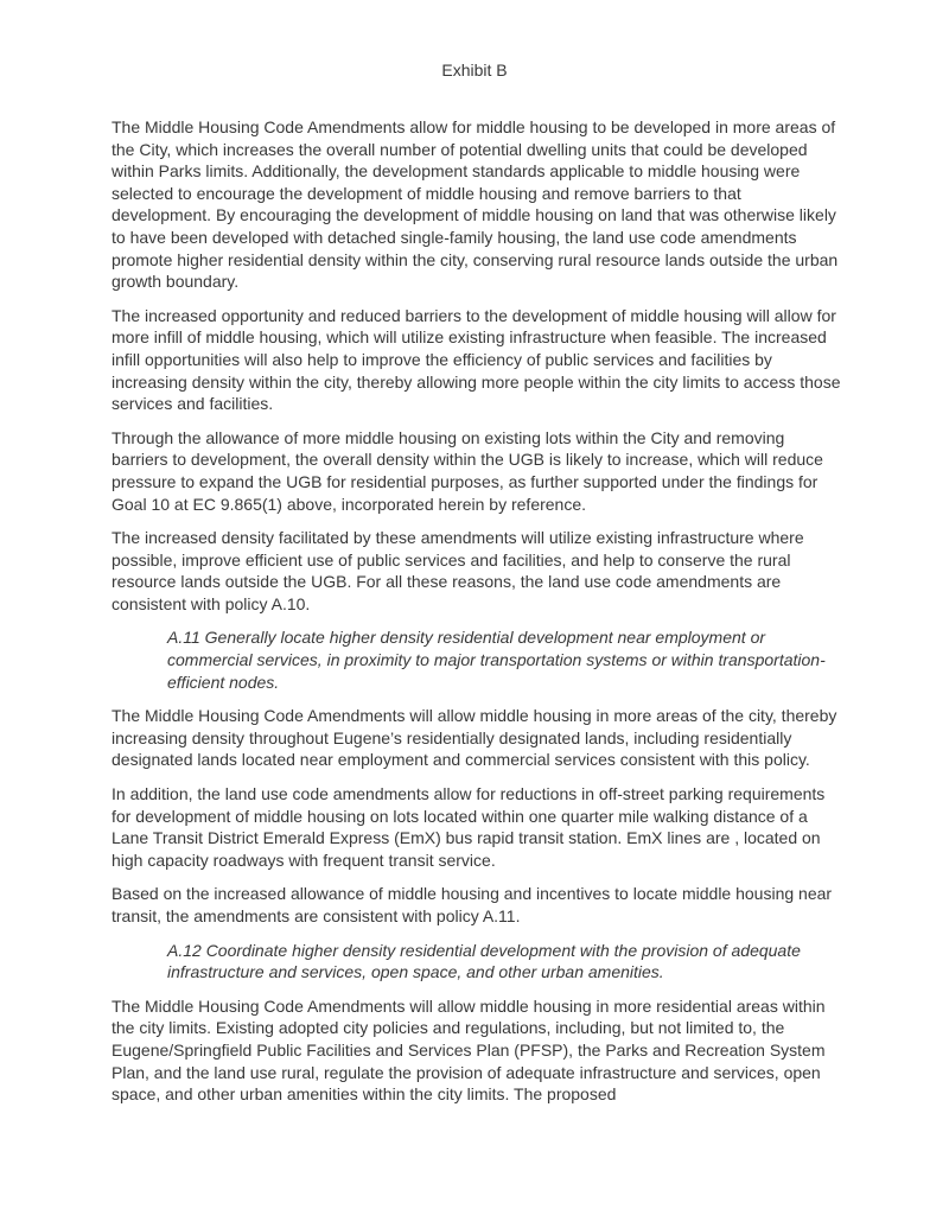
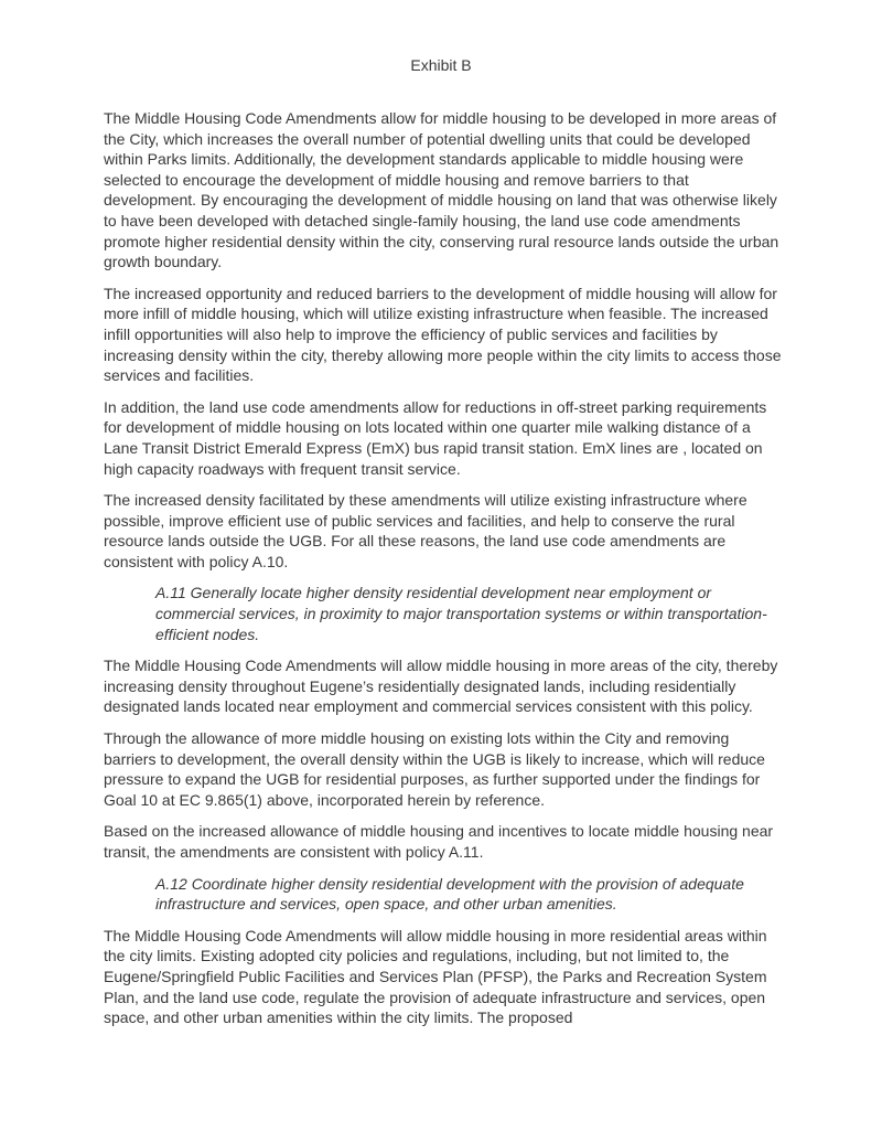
  Exhibit B
  The Middle Housing Code Amendments allow for middle housing to be developed in more areas of the City, which increases the overall number of potential dwelling units that could be developed within Parks limits. Additionally, the development standards applicable to middle housing were selected to encourage the development of middle housing and remove barriers to that development. By encouraging the development of middle housing on land that was otherwise likely to have been developed with detached single-family housing, the land use code amendments promote higher residential density within the city, conserving rural resource lands outside the urban growth boundary.
  The increased opportunity and reduced barriers to the development of middle housing will allow for more infill of middle housing, which will utilize existing infrastructure when feasible. The increased infill opportunities will also help to improve the efficiency of public services and facilities by increasing density within the city, thereby allowing more people within the city limits to access those services and facilities.
- Through the allowance of more middle housing on existing lots within the City and removing barriers to development, the overall density within the UGB is likely to increase, which will reduce pressure to expand the UGB for residential purposes, as further supported under the findings for Goal 10 at EC 9.865(1) above, incorporated herein by reference.
+ In addition, the land use code amendments allow for reductions in off-street parking requirements for development of middle housing on lots located within one quarter mile walking distance of a Lane Transit District Emerald Express (EmX) bus rapid transit station. EmX lines are , located on high capacity roadways with frequent transit service.
  The increased density facilitated by these amendments will utilize existing infrastructure where possible, improve efficient use of public services and facilities, and help to conserve the rural resource lands outside the UGB. For all these reasons, the land use code amendments are consistent with policy A.10.
  A.11 Generally locate higher density residential development near employment or commercial services, in proximity to major transportation systems or within transportation-efficient nodes.
  The Middle Housing Code Amendments will allow middle housing in more areas of the city, thereby increasing density throughout Eugene’s residentially designated lands, including residentially designated lands located near employment and commercial services consistent with this policy.
- In addition, the land use code amendments allow for reductions in off-street parking requirements for development of middle housing on lots located within one quarter mile walking distance of a Lane Transit District Emerald Express (EmX) bus rapid transit station. EmX lines are , located on high capacity roadways with frequent transit service.
+ Through the allowance of more middle housing on existing lots within the City and removing barriers to development, the overall density within the UGB is likely to increase, which will reduce pressure to expand the UGB for residential purposes, as further supported under the findings for Goal 10 at EC 9.865(1) above, incorporated herein by reference.
  Based on the increased allowance of middle housing and incentives to locate middle housing near transit, the amendments are consistent with policy A.11.
  A.12 Coordinate higher density residential development with the provision of adequate infrastructure and services, open space, and other urban amenities.
- The Middle Housing Code Amendments will allow middle housing in more residential areas within the city limits. Existing adopted city policies and regulations, including, but not limited to, the Eugene/Springfield Public Facilities and Services Plan (PFSP), the Parks and Recreation System Plan, and the land use rural, regulate the provision of adequate infrastructure and services, open space, and other urban amenities within the city limits. The proposed
+ The Middle Housing Code Amendments will allow middle housing in more residential areas within the city limits. Existing adopted city policies and regulations, including, but not limited to, the Eugene/Springfield Public Facilities and Services Plan (PFSP), the Parks and Recreation System Plan, and the land use code, regulate the provision of adequate infrastructure and services, open space, and other urban amenities within the city limits. The proposed
